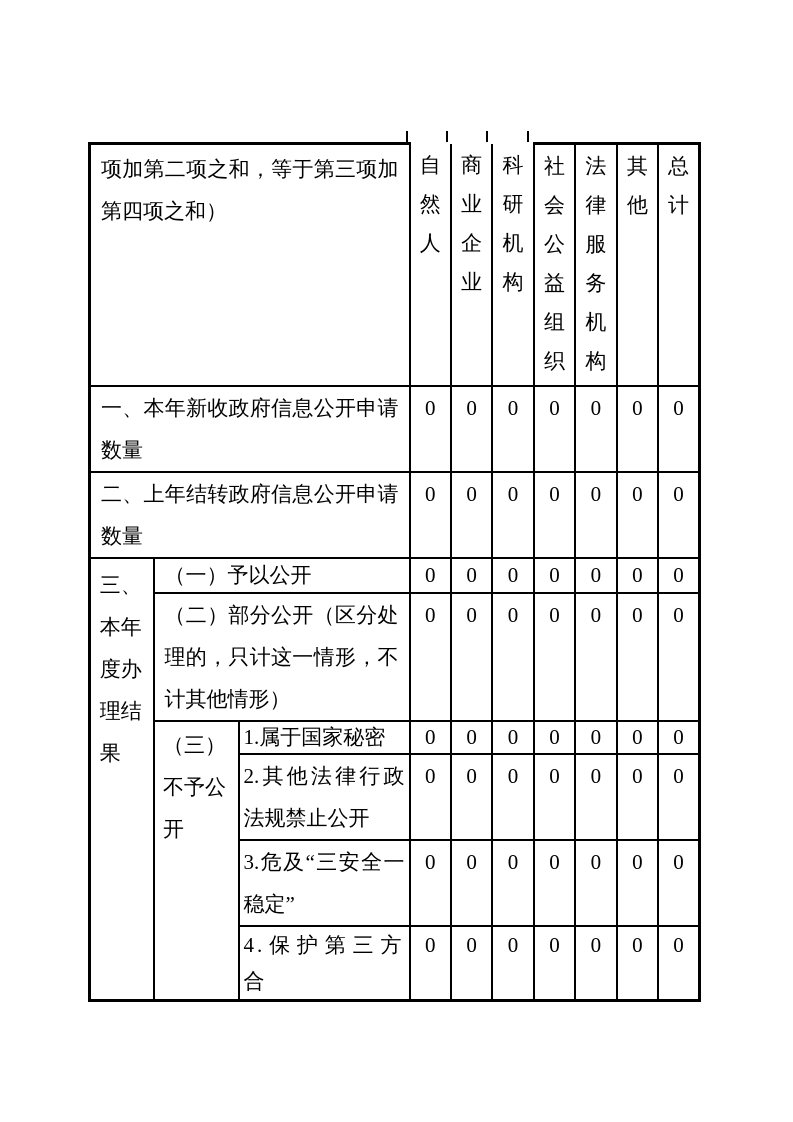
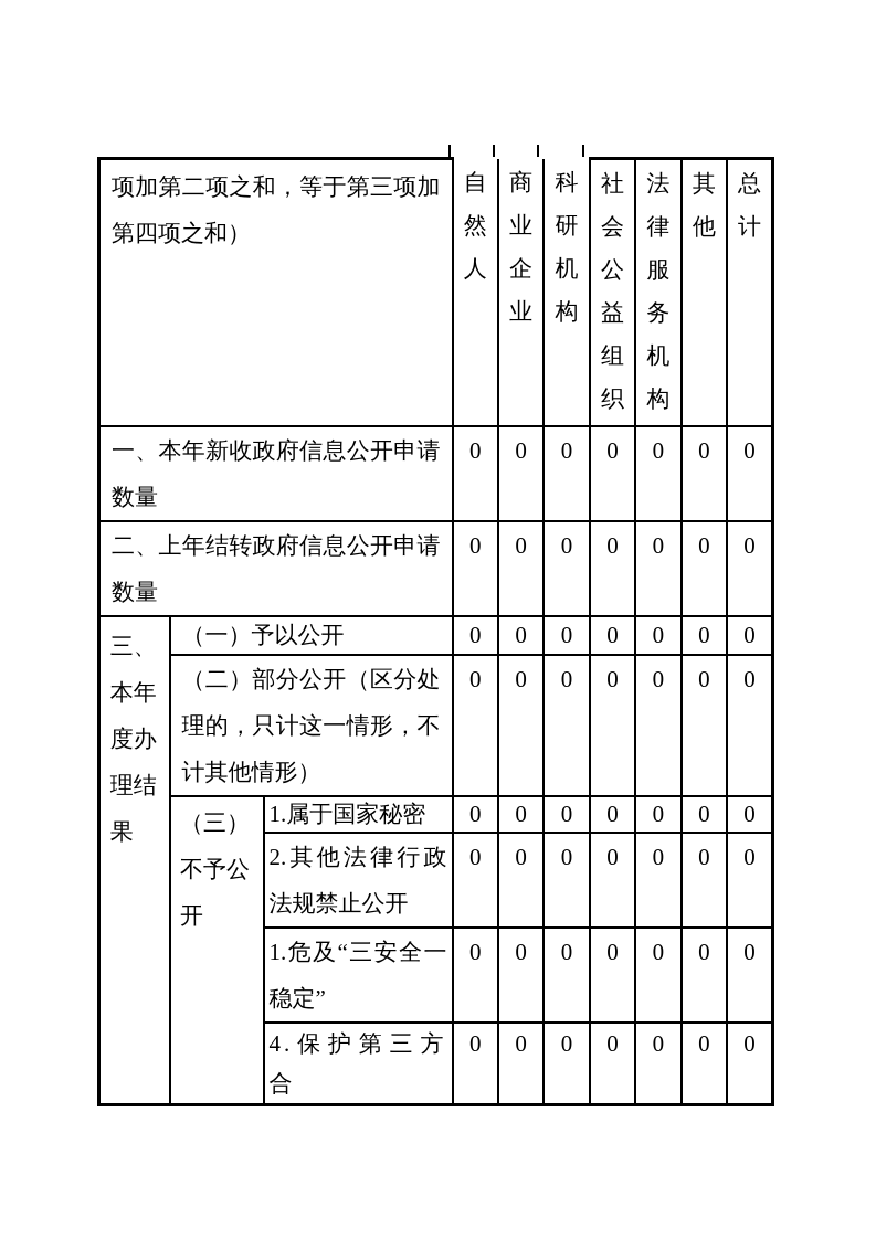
  项加第二项之和，等于第三项加第四项之和）	自然人	商业企业	科研机构	社会公益组织	法律服务机构	其他	总计
  一、本年新收政府信息公开申请数量	0	0	0	0	0	0	0
  二、上年结转政府信息公开申请数量	0	0	0	0	0	0	0
  三、本年度办理结果	（一）予以公开	0	0	0	0	0	0	0
  （二）部分公开（区分处理的，只计这一情形，不计其他情形）	0	0	0	0	0	0	0
  （三）不予公开	1.属于国家秘密	0	0	0	0	0	0	0
  2.其他法律行政法规禁止公开	0	0	0	0	0	0	0
- 3.危及“三安全一稳定”	0	0	0	0	0	0	0
+ 1.危及“三安全一稳定”	0	0	0	0	0	0	0
  4.保护第三方合	0	0	0	0	0	0	0
